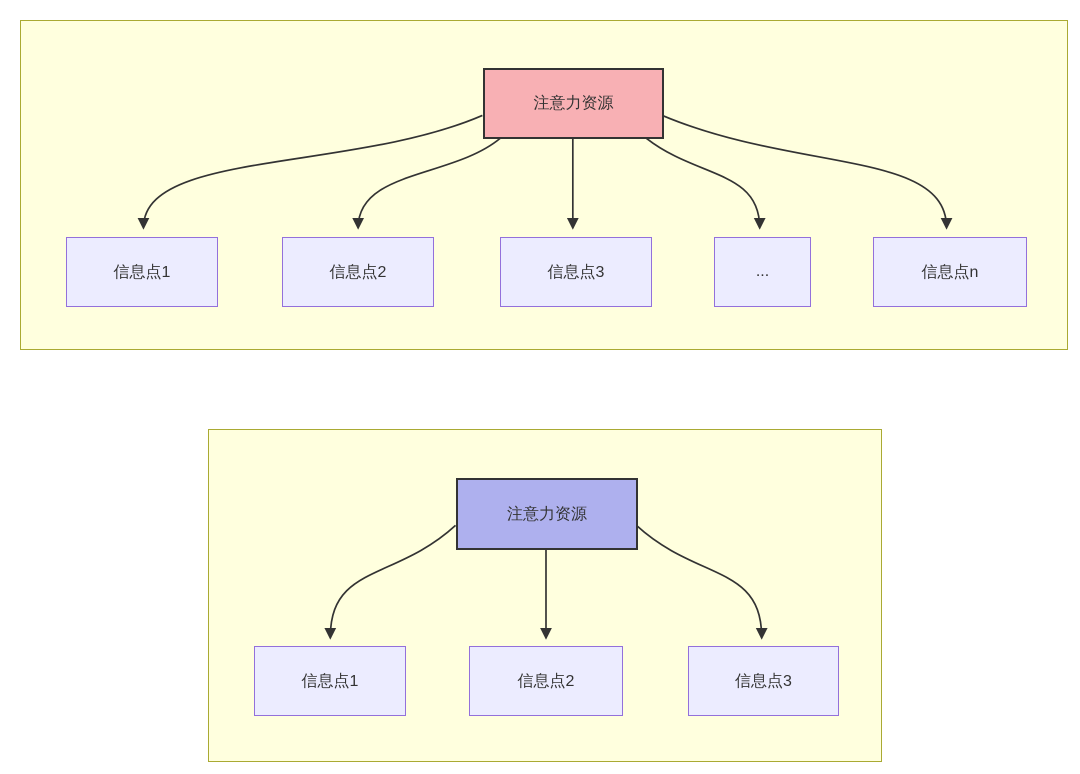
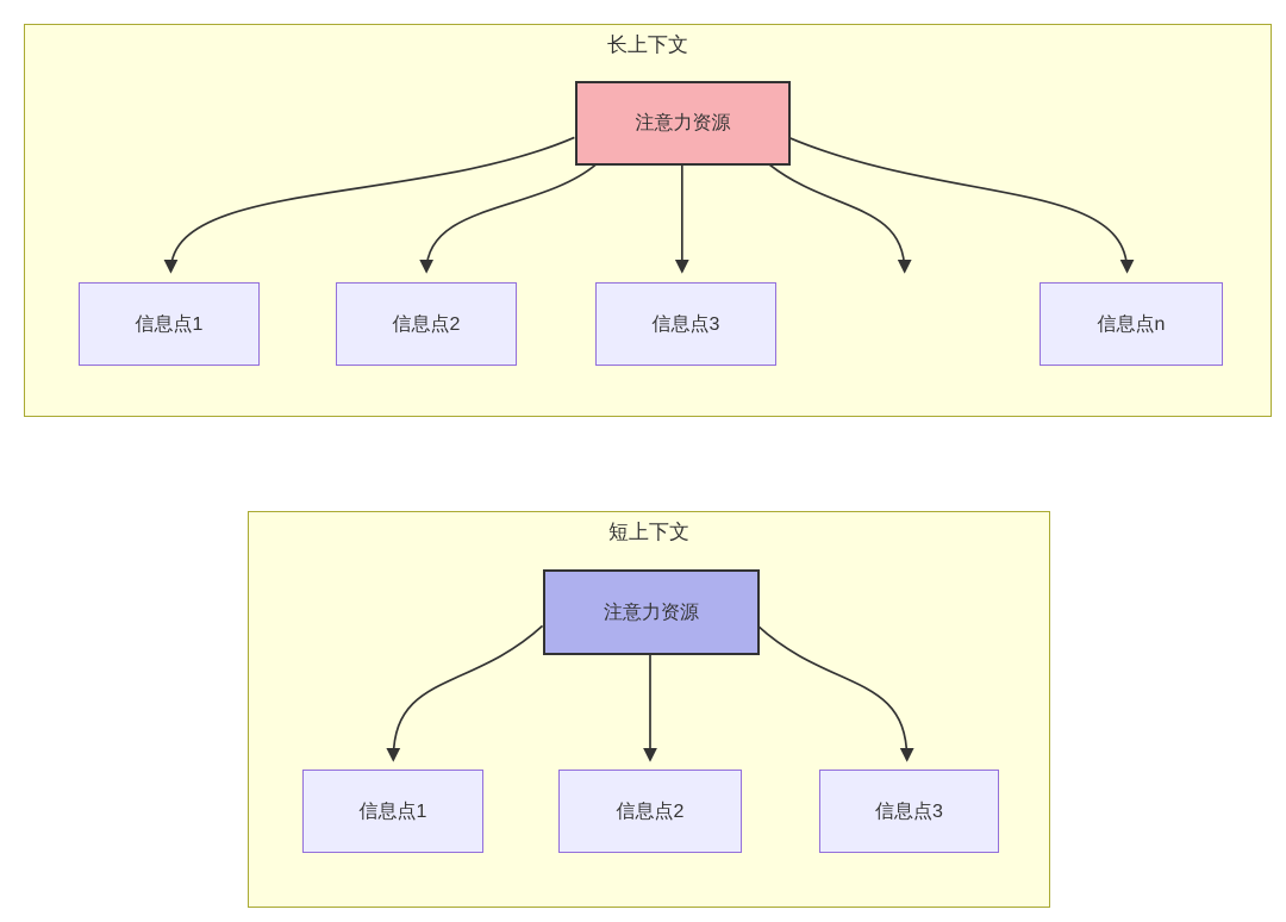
+ 长上下文
  注意力资源
  信息点1
  信息点2
  信息点3
- ...
  信息点n
+ 短上下文
  注意力资源
  信息点1
  信息点2
  信息点3
